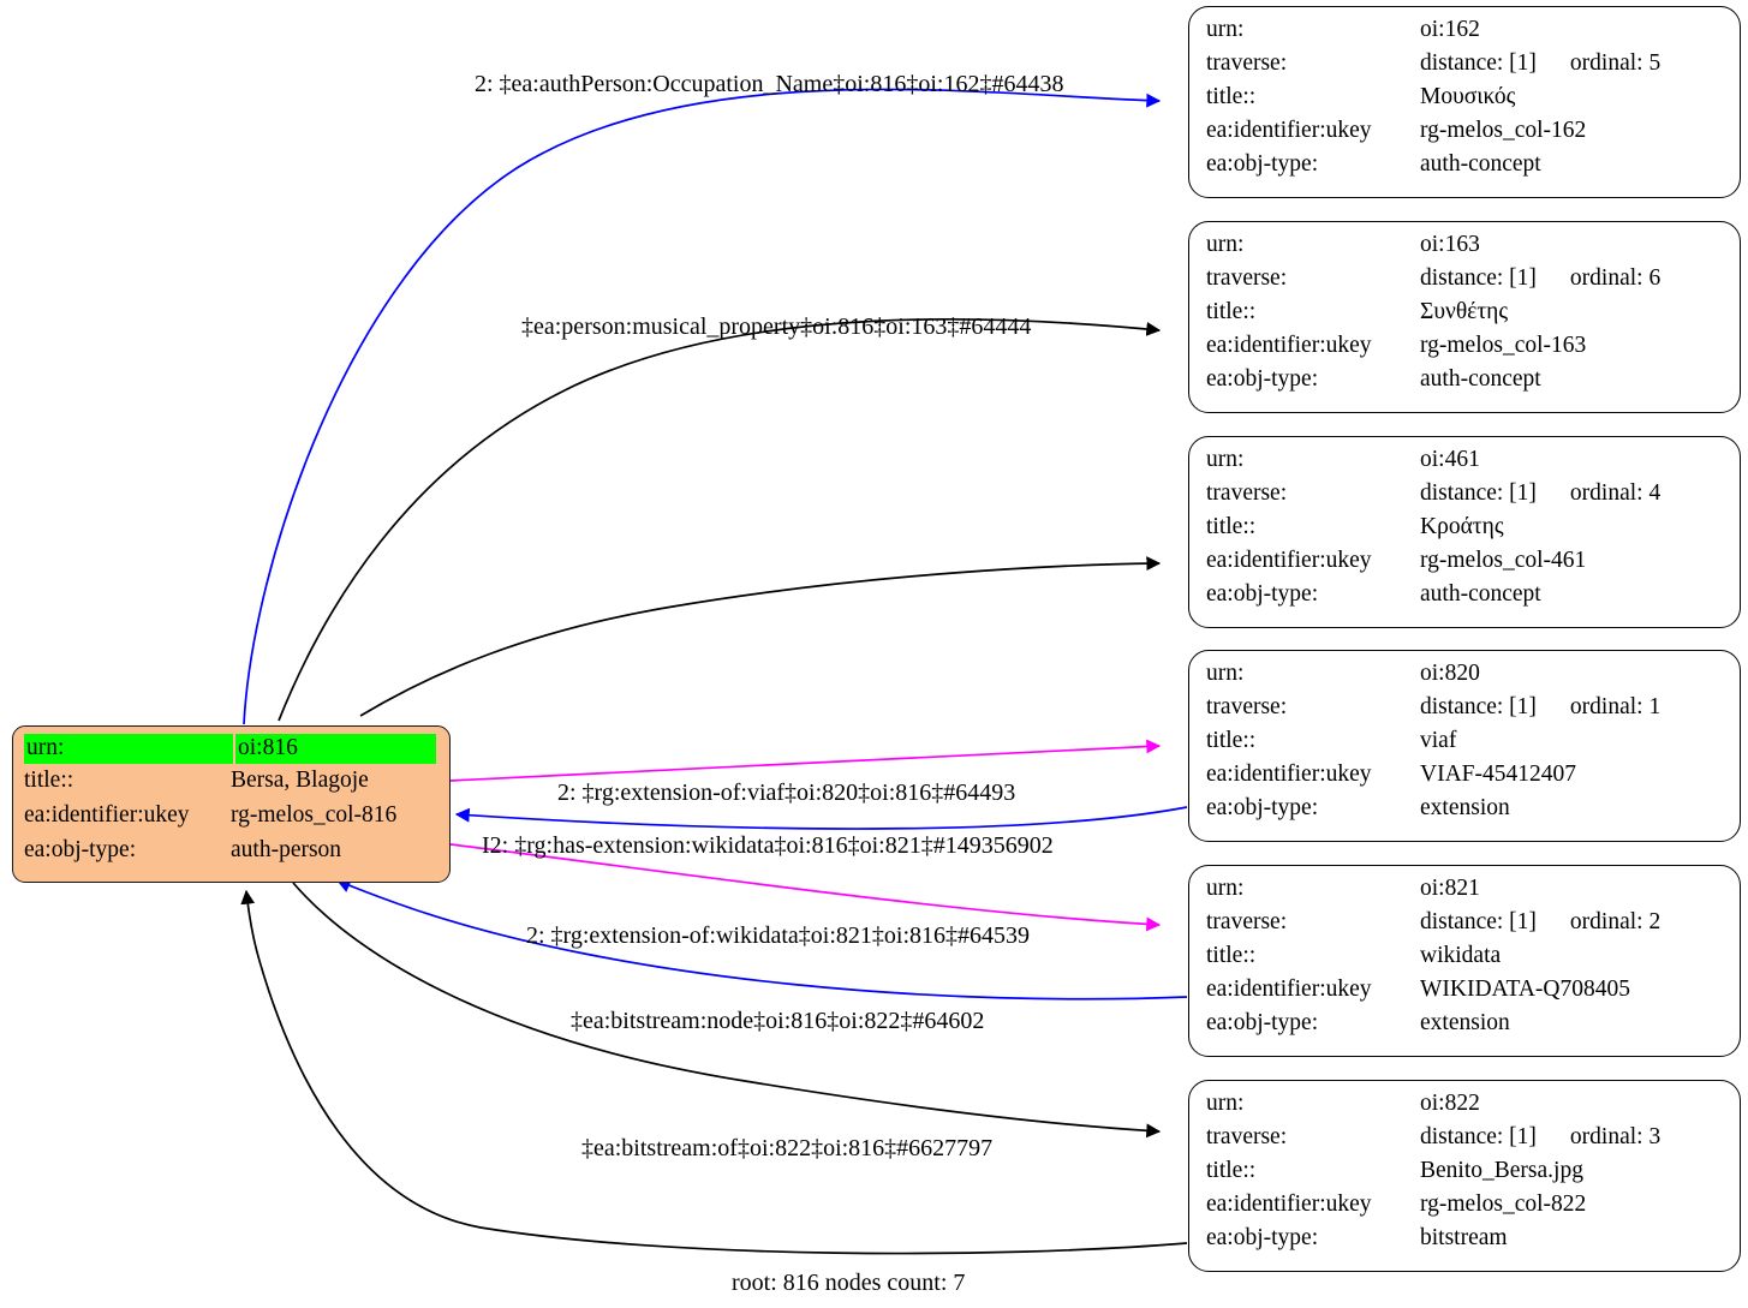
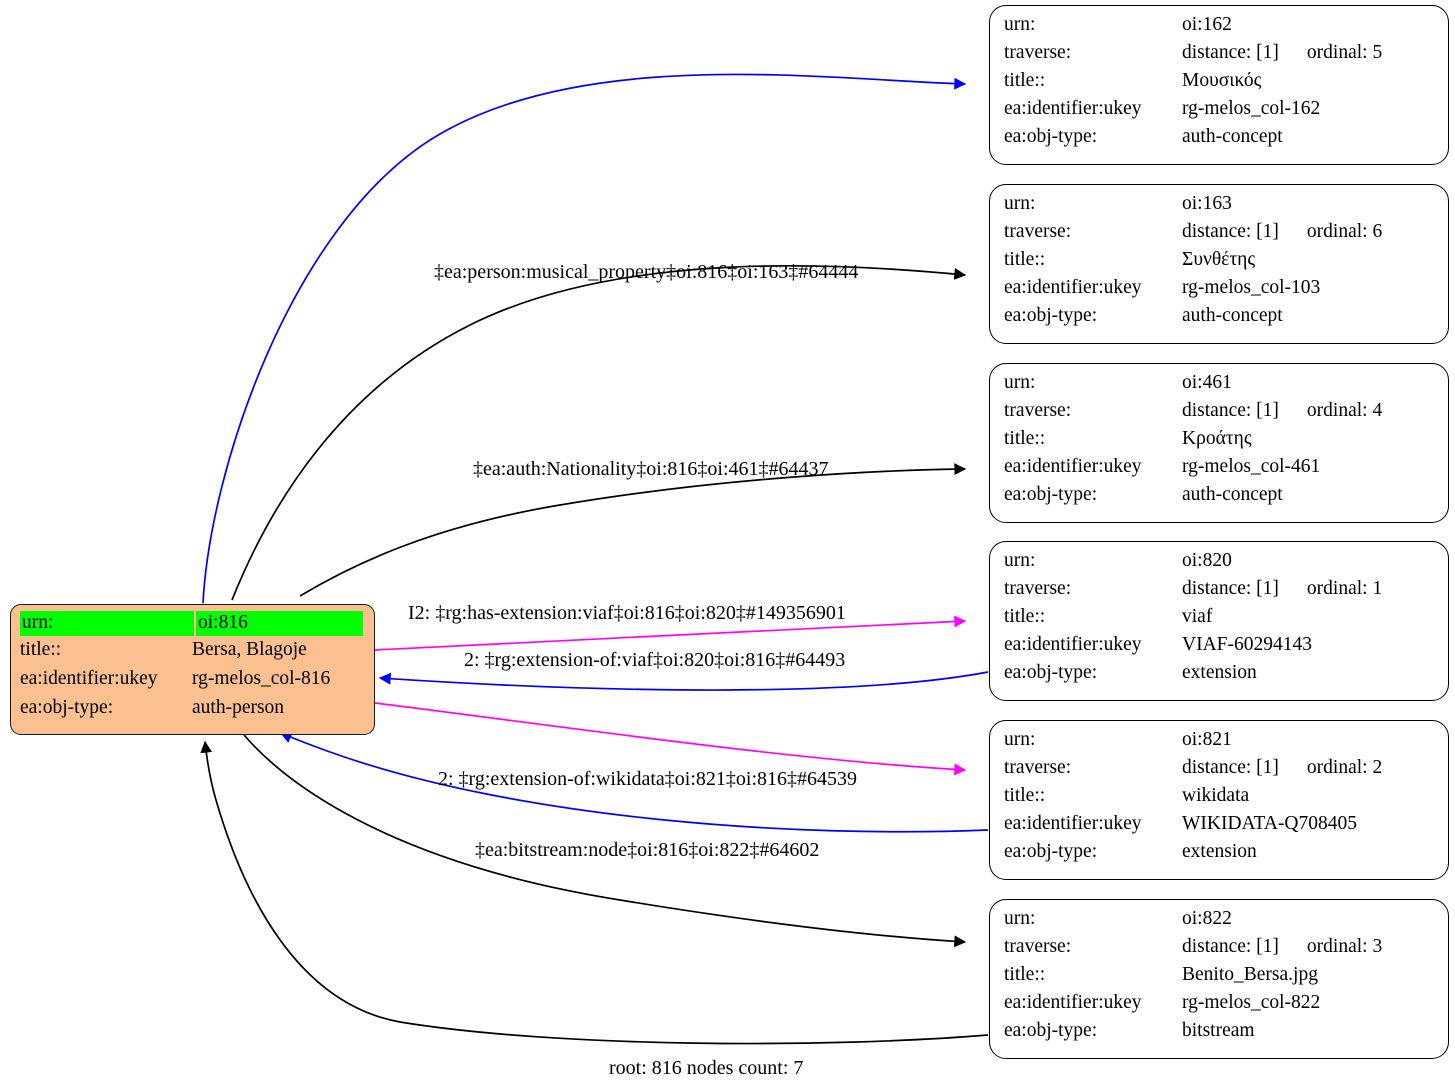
  urn:
  oi:816
  title::
  Bersa, Blagoje
  ea:identifier:ukey
  rg-melos_col-816
  ea:obj-type:
  auth-person
  urn:
  oi:162
  traverse:
  distance: [1] ordinal: 5
  title::
  Μουσικός
  ea:identifier:ukey
  rg-melos_col-162
  ea:obj-type:
  auth-concept
  urn:
  oi:163
  traverse:
  distance: [1] ordinal: 6
  title::
  Συνθέτης
  ea:identifier:ukey
- rg-melos_col-163
+ rg-melos_col-103
  ea:obj-type:
  auth-concept
  urn:
  oi:461
  traverse:
  distance: [1] ordinal: 4
  title::
  Κροάτης
  ea:identifier:ukey
  rg-melos_col-461
  ea:obj-type:
  auth-concept
  urn:
  oi:820
  traverse:
  distance: [1] ordinal: 1
  title::
  viaf
  ea:identifier:ukey
- VIAF-45412407
+ VIAF-60294143
  ea:obj-type:
  extension
  urn:
  oi:821
  traverse:
  distance: [1] ordinal: 2
  title::
  wikidata
  ea:identifier:ukey
  WIKIDATA-Q708405
  ea:obj-type:
  extension
  urn:
  oi:822
  traverse:
  distance: [1] ordinal: 3
  title::
  Benito_Bersa.jpg
  ea:identifier:ukey
  rg-melos_col-822
  ea:obj-type:
  bitstream
- 2: ‡ea:authPerson:Occupation_Name‡oi:816‡oi:162‡#64438
  ‡ea:person:musical_property‡oi:816‡oi:163‡#64444
+ ‡ea:auth:Nationality‡oi:816‡oi:461‡#64437
+ I2: ‡rg:has-extension:viaf‡oi:816‡oi:820‡#149356901
  2: ‡rg:extension-of:viaf‡oi:820‡oi:816‡#64493
- I2: ‡rg:has-extension:wikidata‡oi:816‡oi:821‡#149356902
  2: ‡rg:extension-of:wikidata‡oi:821‡oi:816‡#64539
  ‡ea:bitstream:node‡oi:816‡oi:822‡#64602
- ‡ea:bitstream:of‡oi:822‡oi:816‡#6627797
  root: 816 nodes count: 7
